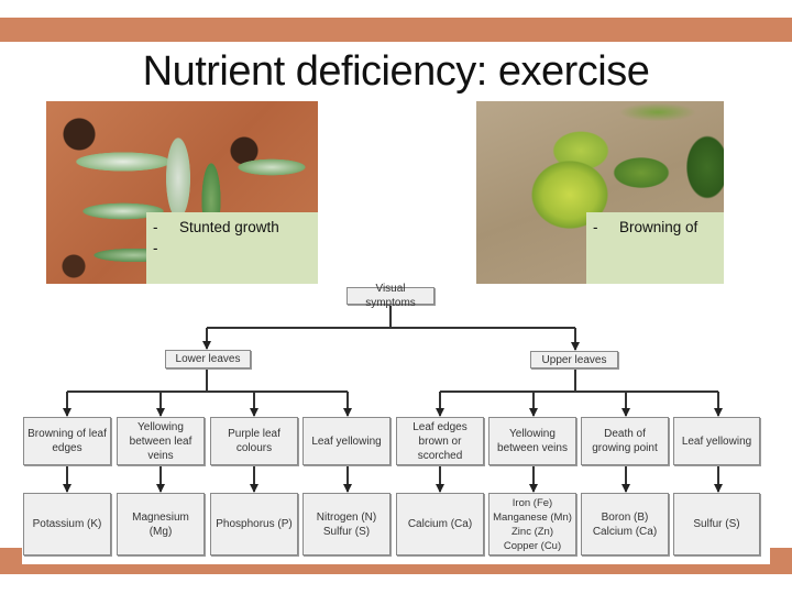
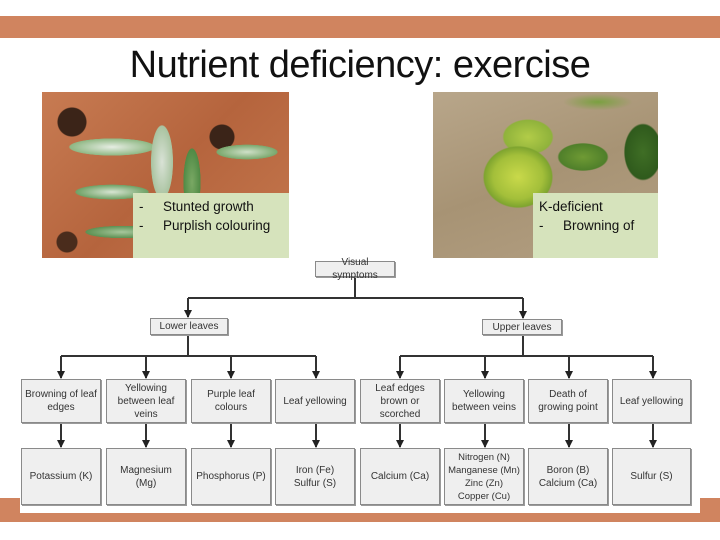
  Nutrient deficiency: exercise
  -
  Stunted growth
  -
+ Purplish colouring
+ K-deficient
  -
  Browning of
  Visual symptoms
  Lower leaves
  Upper leaves
  Browning of leaf edges
  Yellowing between leaf veins
  Purple leaf colours
  Leaf yellowing
  Leaf edges brown or scorched
  Yellowing between veins
  Death of growing point
  Leaf yellowing
  Potassium (K)
  Magnesium (Mg)
  Phosphorus (P)
- Nitrogen (N)
+ Iron (Fe)
  Sulfur (S)
  Calcium (Ca)
- Iron (Fe)
+ Nitrogen (N)
  Manganese (Mn)
  Zinc (Zn)
  Copper (Cu)
  Boron (B)
  Calcium (Ca)
  Sulfur (S)
